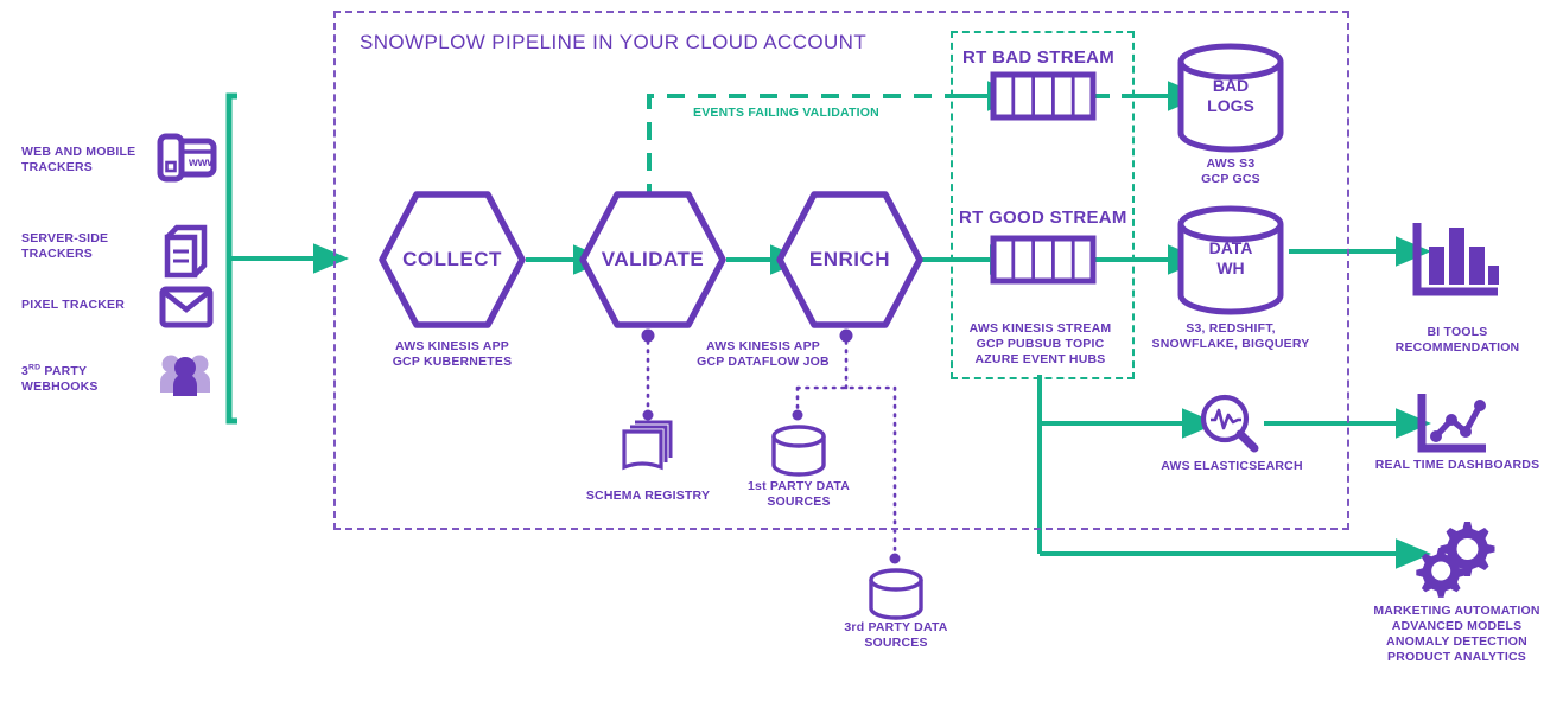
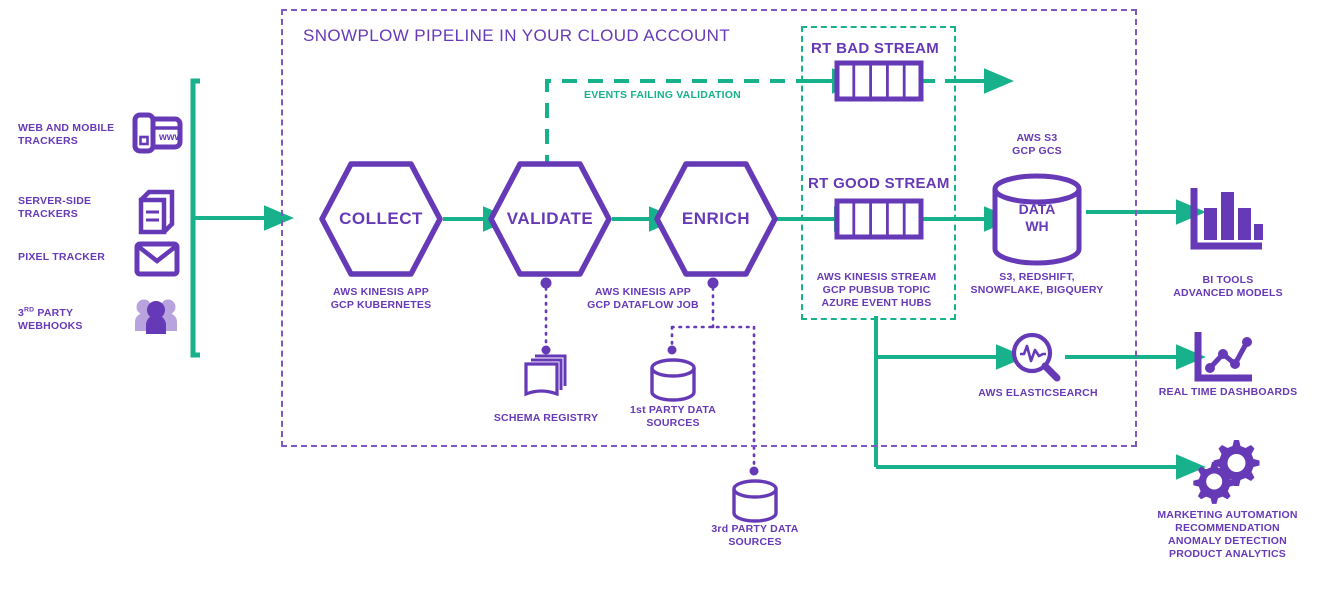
  SNOWPLOW PIPELINE IN YOUR CLOUD ACCOUNT
  EVENTS FAILING VALIDATION
  WEB AND MOBILE
  TRACKERS
  www
  SERVER-SIDE
  TRACKERS
  PIXEL TRACKER
  3 PARTY
  WEBHOOKS
  COLLECT
  AWS KINESIS APP
  GCP KUBERNETES
  VALIDATE
  AWS KINESIS APP
  GCP DATAFLOW JOB
  ENRICH
  RT BAD STREAM
  RT GOOD STREAM
  AWS KINESIS STREAM
  GCP PUBSUB TOPIC
  AZURE EVENT HUBS
- BAD
- LOGS
  AWS S3
  GCP GCS
  DATA
  WH
  S3, REDSHIFT,
  SNOWFLAKE, BIGQUERY
  SCHEMA REGISTRY
  1st PARTY DATA
  SOURCES
  3rd PARTY DATA
  SOURCES
  AWS ELASTICSEARCH
  BI TOOLS
- RECOMMENDATION
+ ADVANCED MODELS
  REAL TIME DASHBOARDS
  MARKETING AUTOMATION
- ADVANCED MODELS
+ RECOMMENDATION
  ANOMALY DETECTION
  PRODUCT ANALYTICS
